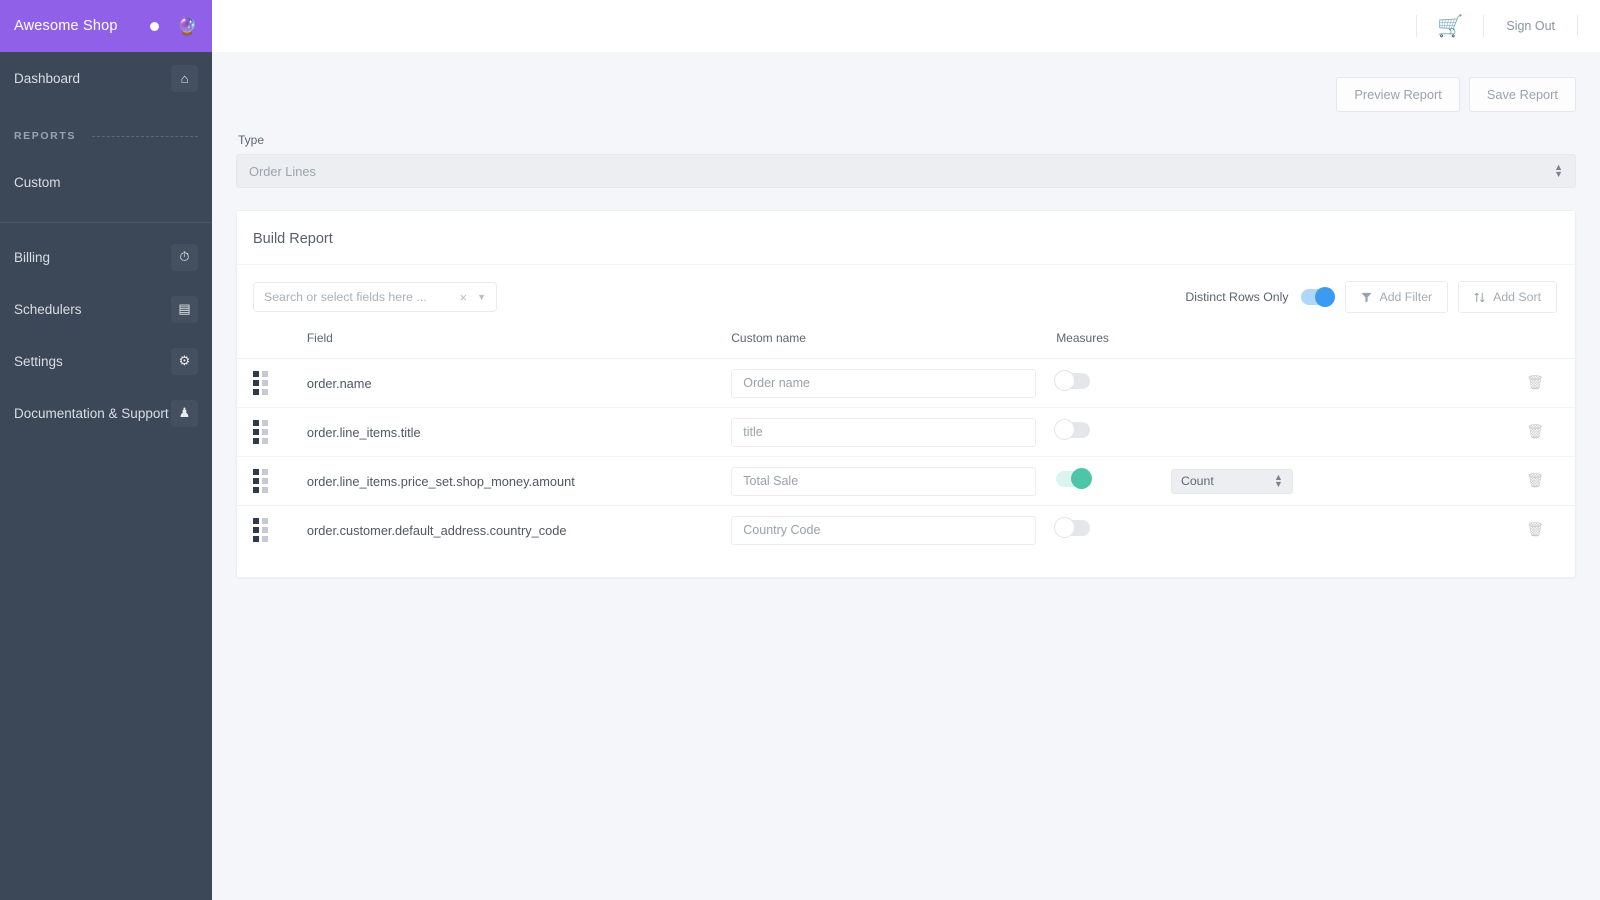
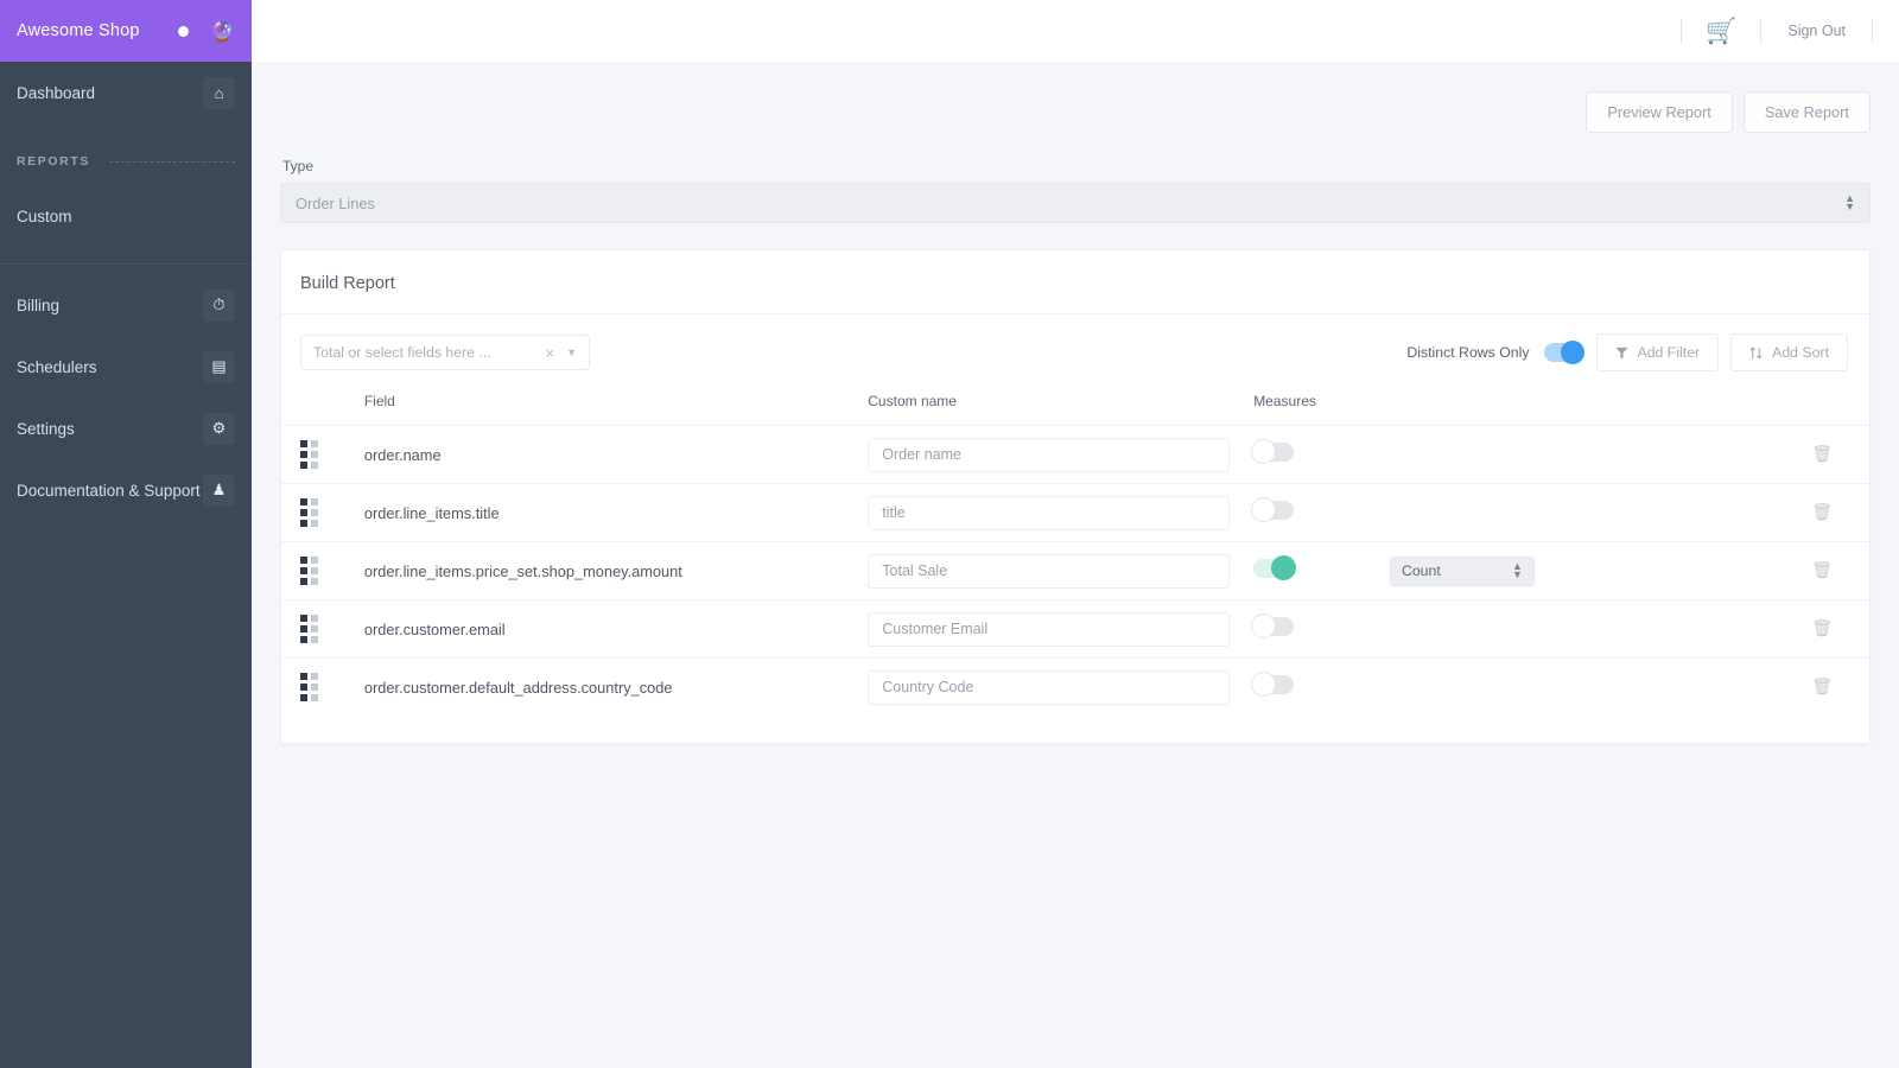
  Awesome Shop
  🔮
  Dashboard
  ⌂
  REPORTS
  Custom
  Billing
  ⏱
  Schedulers
  ▤
  Settings
  ⚙
  Documentation & Support
  ♟
  🛒
  Sign Out
  Preview Report
  Save Report
  Type
  Order Lines
  ▲
  ▼
  Build Report
- Search or select fields here ...
+ Total or select fields here ...
  ×
  ▼
  Distinct Rows Only
  Add Filter
  Add Sort
  	Field	Custom name	Measures
  	order.name	Order name			🗑
  	order.line_items.title	title			🗑
  	order.line_items.price_set.shop_money.amount	Total Sale		Count ▲▼	🗑
+ 	order.customer.email	Customer Email			🗑
  	order.customer.default_address.country_code	Country Code			🗑
